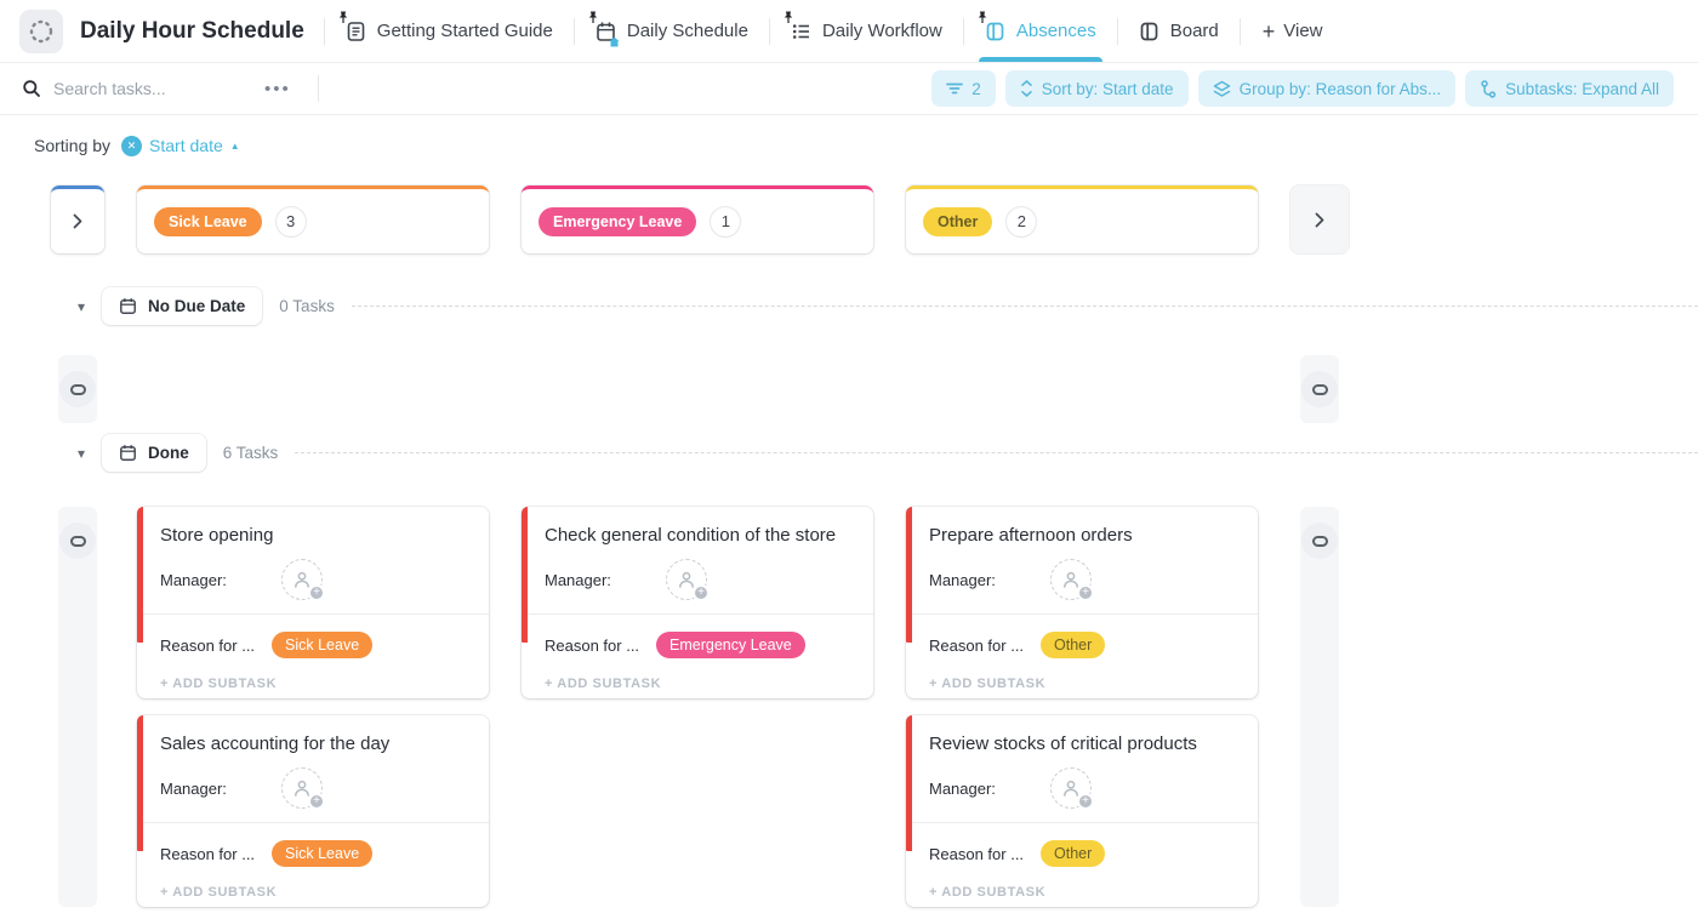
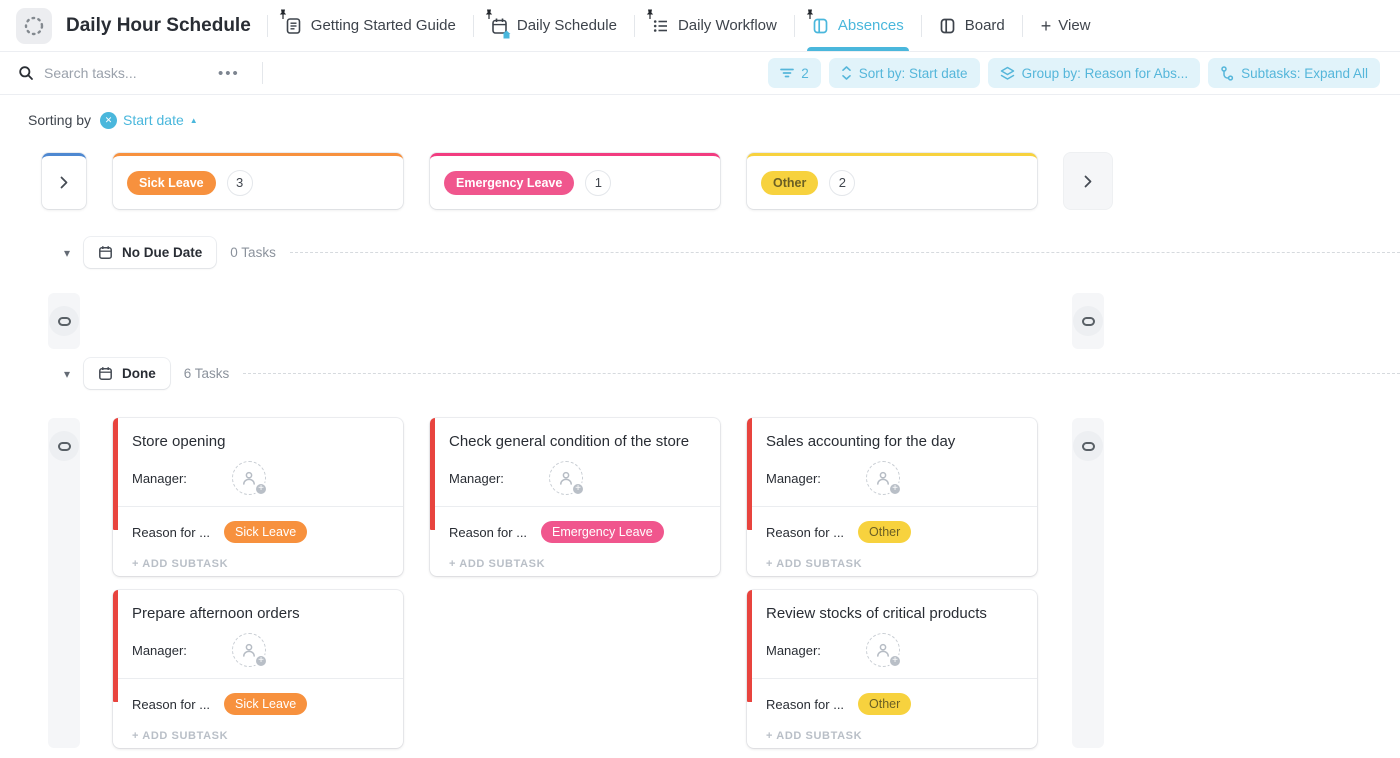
  Daily Hour Schedule
  Getting Started Guide
  Daily Schedule
  Daily Workflow
  Absences
  Board
  +
  View
  Search tasks...
  •••
  2
  Sort by: Start date
  Group by: Reason for Abs...
  Subtasks: Expand All
  Sorting by
  ✕
  Start date
  ▲
  Sick Leave
  3
  Emergency Leave
  1
  Other
  2
  ▾
  No Due Date
  0 Tasks
  ▾
  Done
  6 Tasks
  Store opening
  Manager:
  +
  Reason for ...
  Sick Leave
  + ADD SUBTASK
- Sales accounting for the day
+ Prepare afternoon orders
  Manager:
  +
  Reason for ...
  Sick Leave
  + ADD SUBTASK
  Check general condition of the store
  Manager:
  +
  Reason for ...
  Emergency Leave
  + ADD SUBTASK
- Prepare afternoon orders
+ Sales accounting for the day
  Manager:
  +
  Reason for ...
  Other
  + ADD SUBTASK
  Review stocks of critical products
  Manager:
  +
  Reason for ...
  Other
  + ADD SUBTASK
